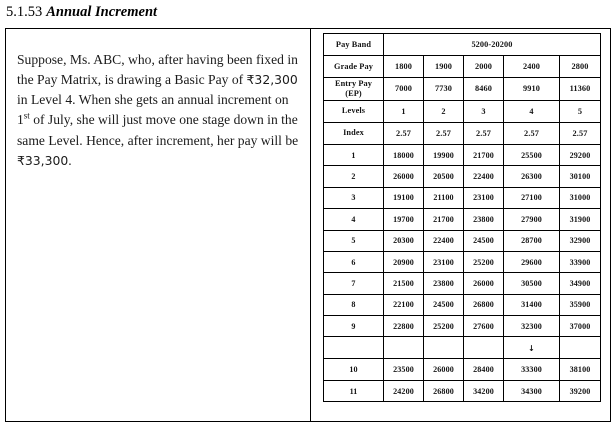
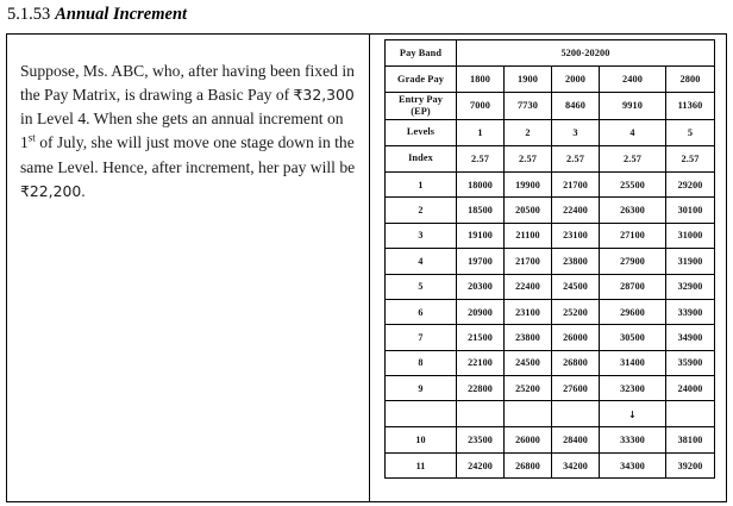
  5.1.53 Annual Increment
- Suppose, Ms. ABC, who, after having been fixed in the Pay Matrix, is drawing a Basic Pay of ₹32,300 in Level 4. When she gets an annual increment on 1st of July, she will just move one stage down in the same Level. Hence, after increment, her pay will be ₹33,300.
+ Suppose, Ms. ABC, who, after having been fixed in the Pay Matrix, is drawing a Basic Pay of ₹32,300 in Level 4. When she gets an annual increment on 1st of July, she will just move one stage down in the same Level. Hence, after increment, her pay will be ₹22,200.
  Pay Band	5200-20200
  Grade Pay	1800	1900	2000	2400	2800
  Entry Pay(EP)	7000	7730	8460	9910	11360
  Levels	1	2	3	4	5
  Index	2.57	2.57	2.57	2.57	2.57
  1	18000	19900	21700	25500	29200
- 2	26000	20500	22400	26300	30100
+ 2	18500	20500	22400	26300	30100
  3	19100	21100	23100	27100	31000
  4	19700	21700	23800	27900	31900
  5	20300	22400	24500	28700	32900
  6	20900	23100	25200	29600	33900
  7	21500	23800	26000	30500	34900
  8	22100	24500	26800	31400	35900
- 9	22800	25200	27600	32300	37000
+ 9	22800	25200	27600	32300	24000
  				↓
  10	23500	26000	28400	33300	38100
  11	24200	26800	34200	34300	39200
